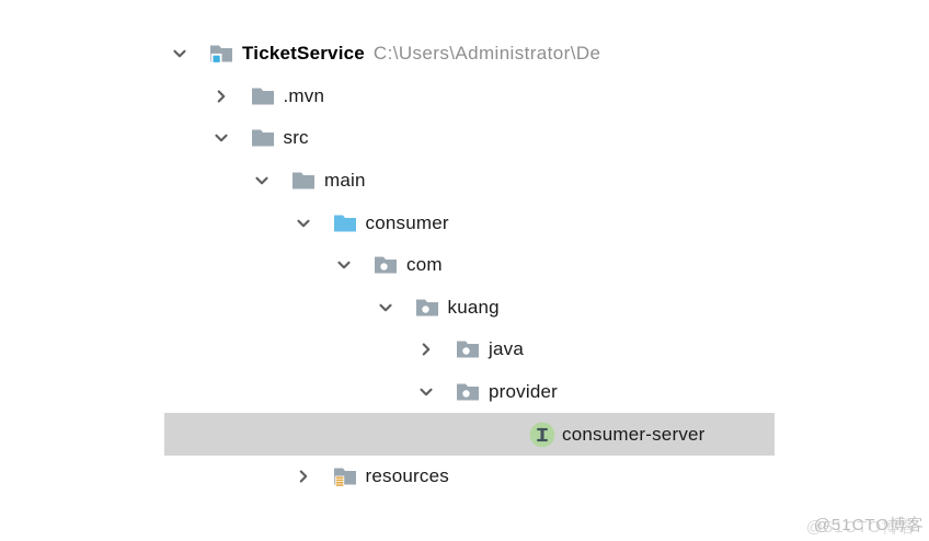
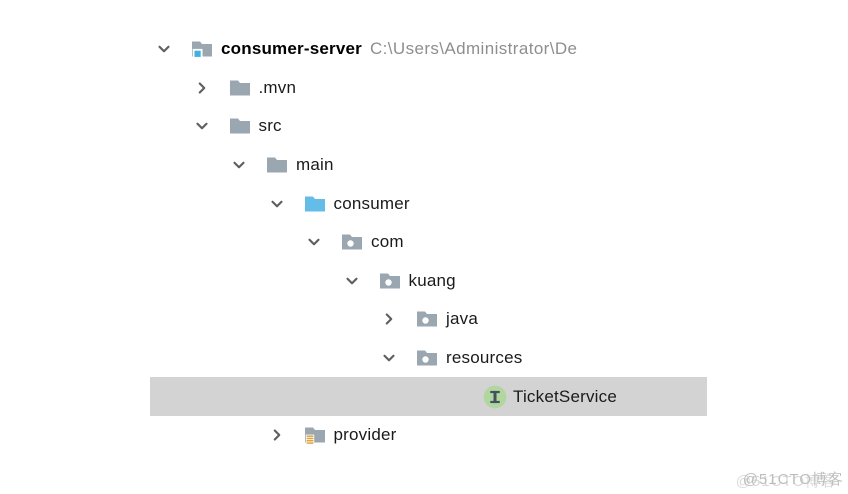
- TicketService
+ consumer-server
  C:\Users\Administrator\De
  .mvn
  src
  main
  consumer
  com
  kuang
  java
- provider
+ resources
- consumer-server
+ TicketService
- resources
+ provider
  @51CTO博客
